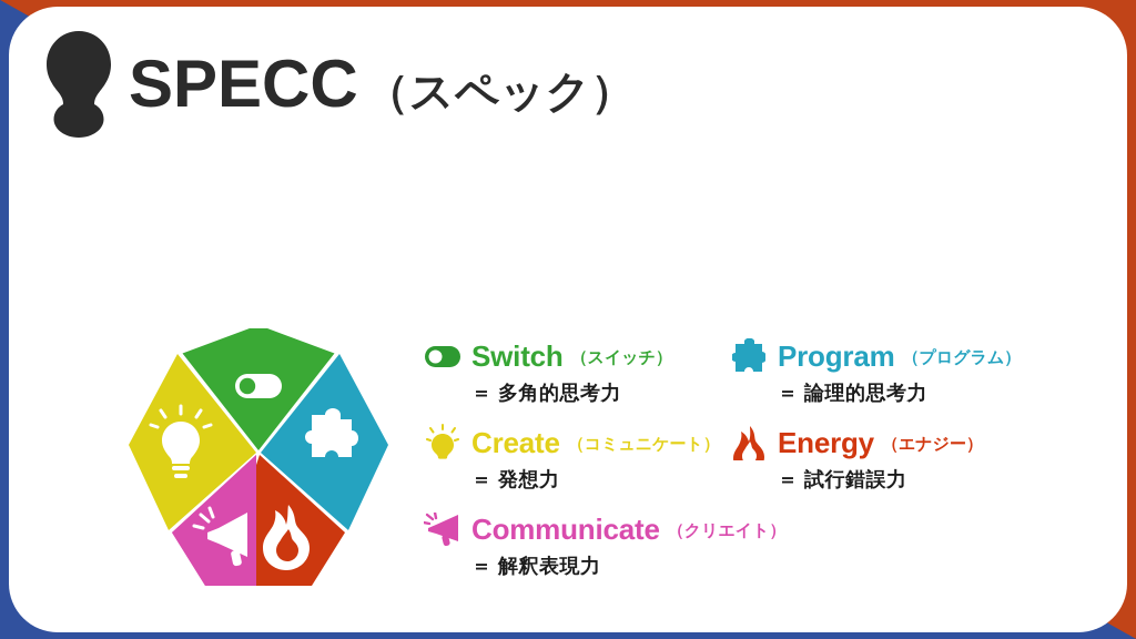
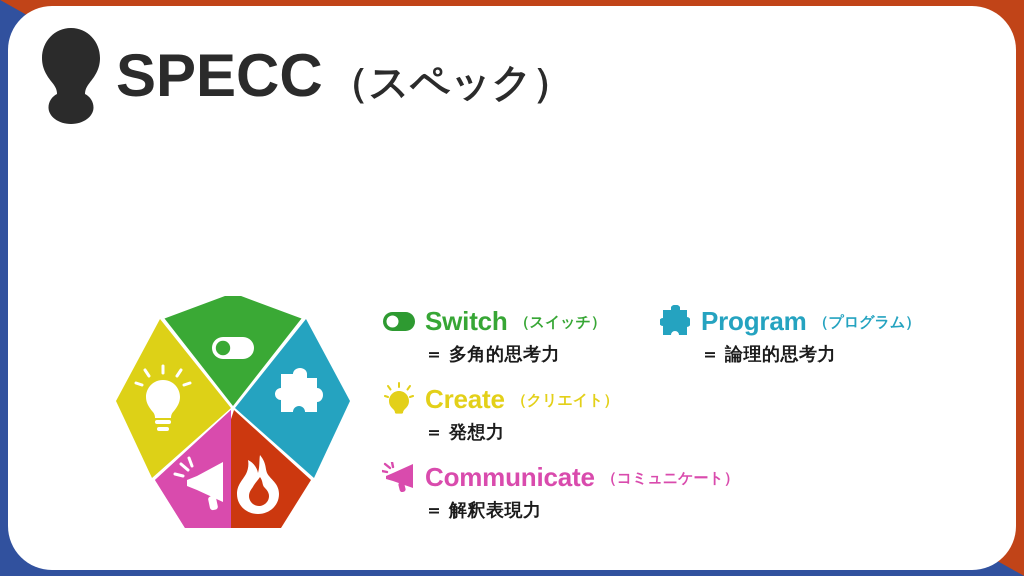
  SPECC
  （スペック）
  Switch
  （スイッチ）
  ＝ 多角的思考力
  Program
  （プログラム）
  ＝ 論理的思考力
  Create
- （コミュニケート）
+ （クリエイト）
  ＝ 発想力
- Energy
- （エナジー）
- ＝ 試行錯誤力
  Communicate
- （クリエイト）
+ （コミュニケート）
  ＝ 解釈表現力
